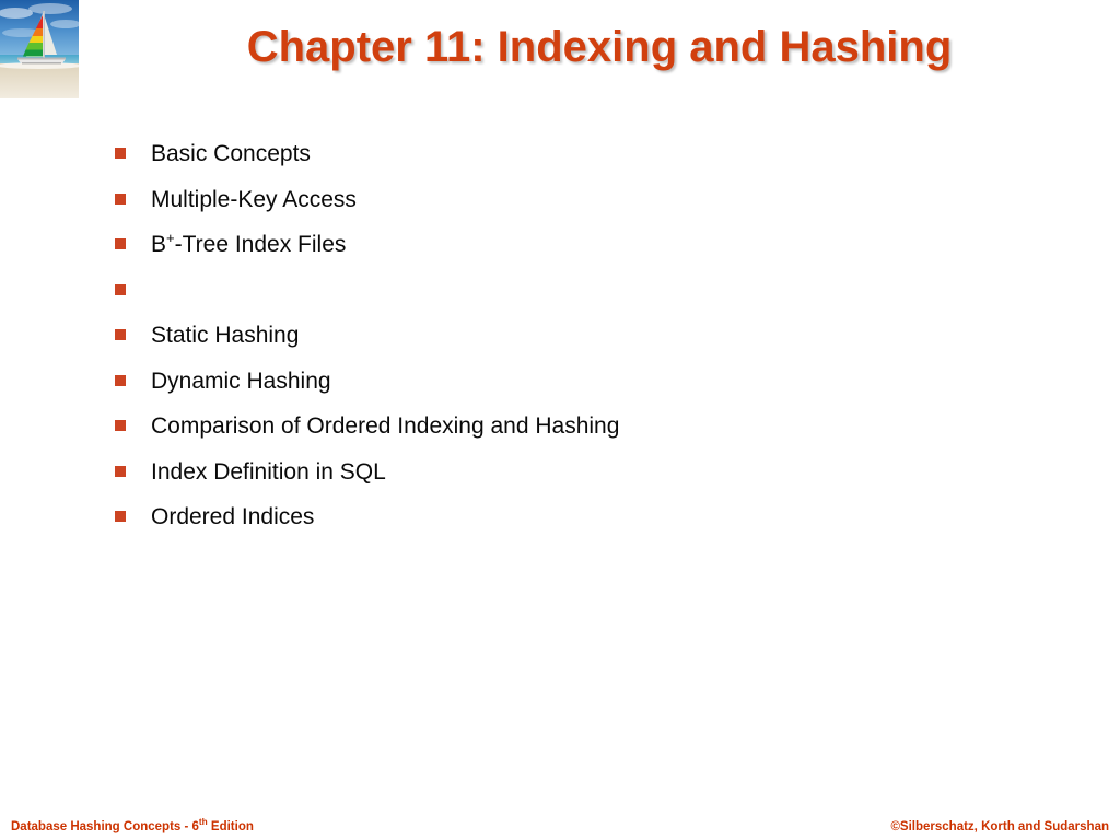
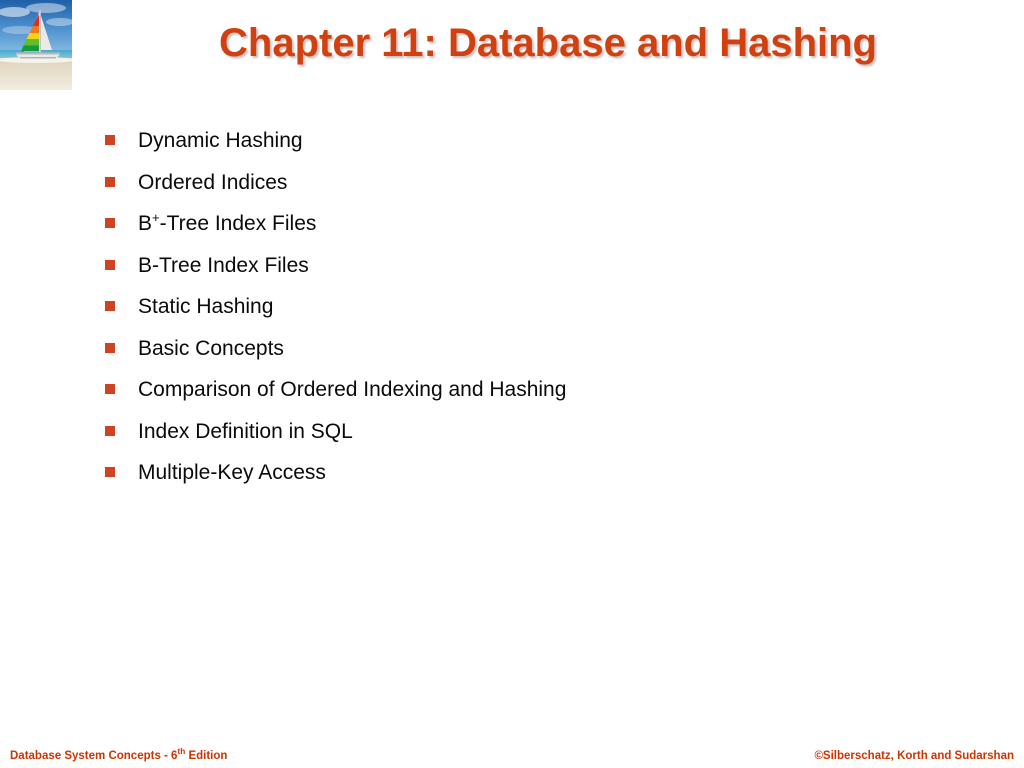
- Chapter 11: Indexing and Hashing
+ Chapter 11: Database and Hashing
- Basic Concepts
+ Dynamic Hashing
- Multiple-Key Access
+ Ordered Indices
  B+-Tree Index Files
+ B-Tree Index Files
  Static Hashing
- Dynamic Hashing
+ Basic Concepts
  Comparison of Ordered Indexing and Hashing
  Index Definition in SQL
- Ordered Indices
+ Multiple-Key Access
- Database Hashing Concepts - 6th Edition
+ Database System Concepts - 6th Edition
  ©Silberschatz, Korth and Sudarshan
